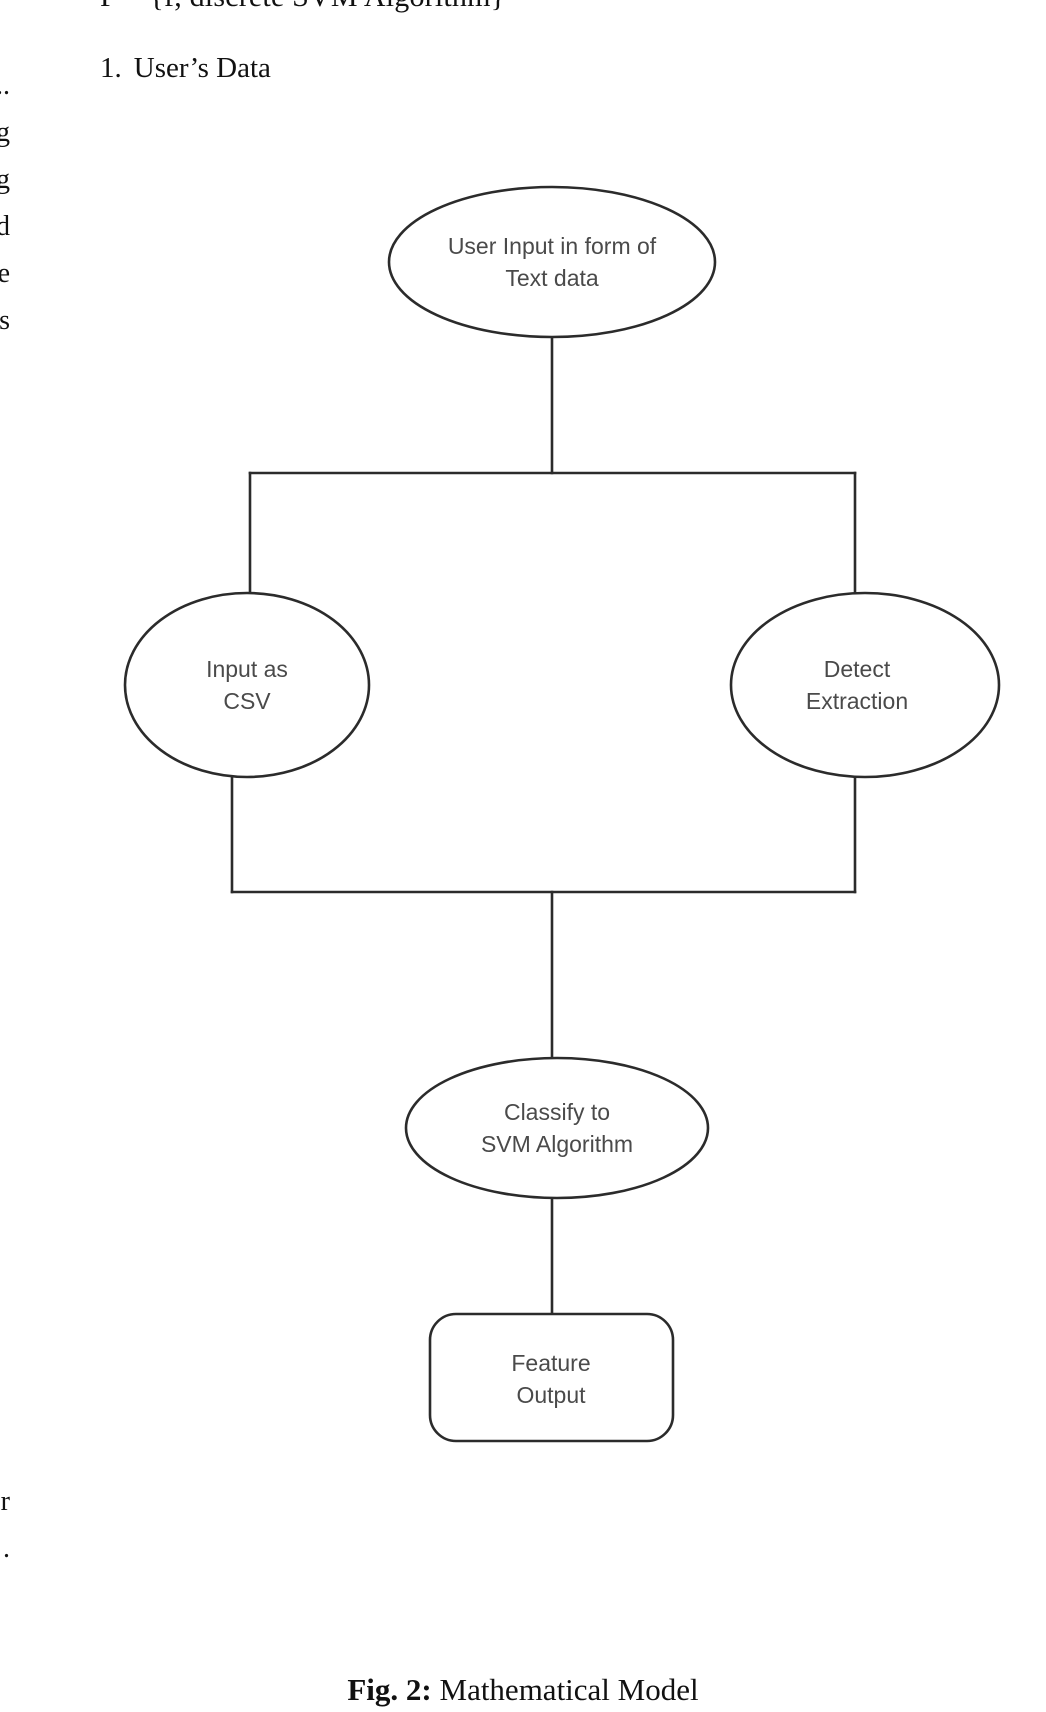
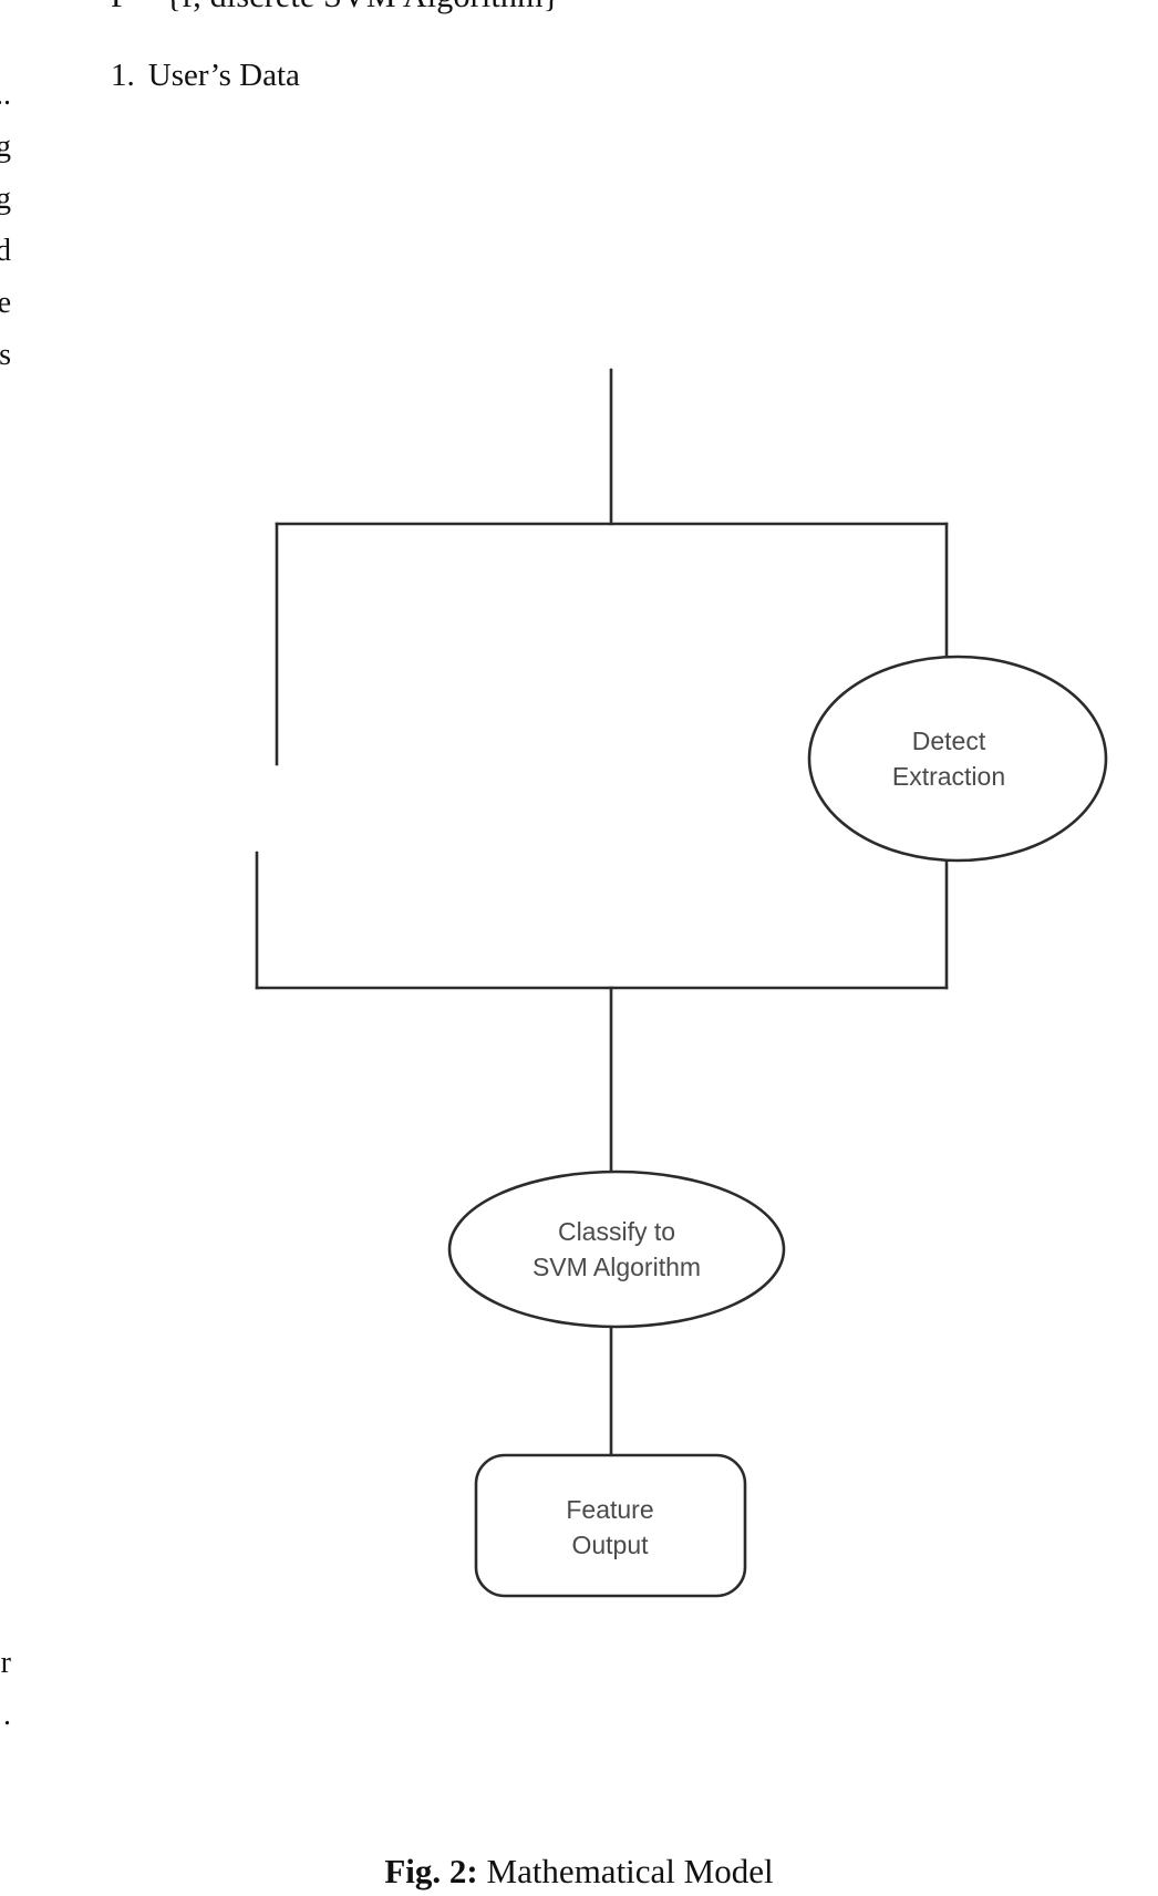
  1. User’s Data
  g
  g
  d
  e
  s
  .
- User Input in form of
- Text data
- Input as
- CSV
  Detect
  Extraction
  Classify to
  SVM Algorithm
  Feature
  Output
  Fig. 2: Mathematical Model
